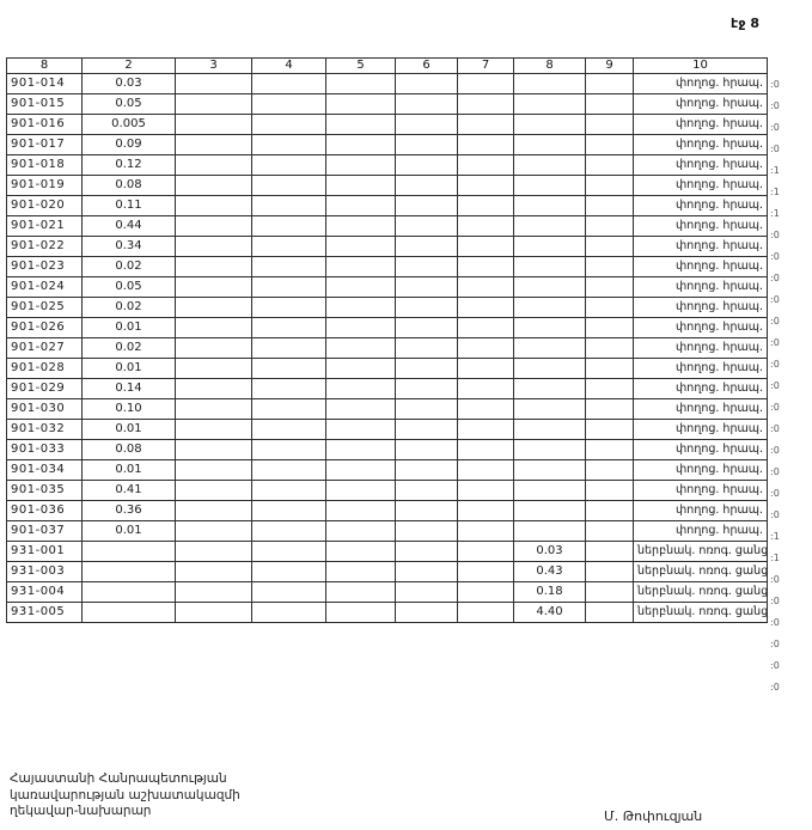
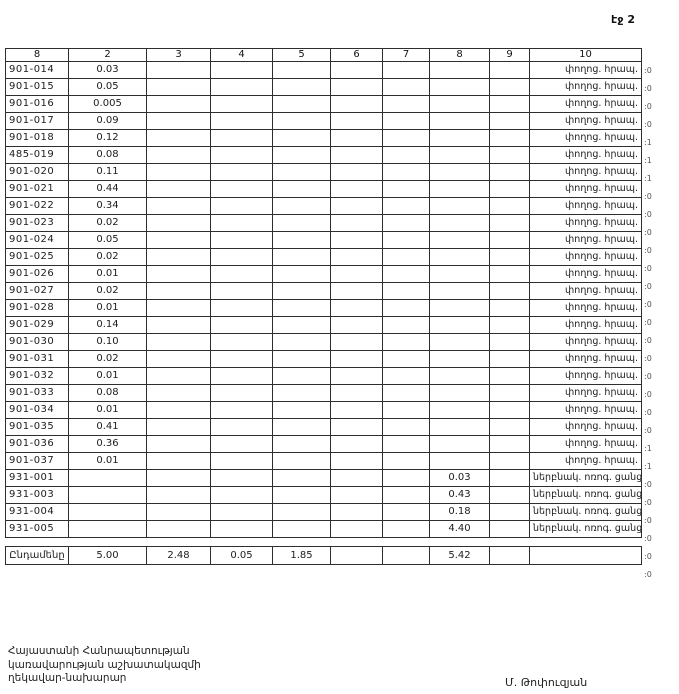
- էջ 8
+ էջ 2
  8	2	3	4	5	6	7	8	9	10
  901-014	0.03								փողոց. հրապ.
  901-015	0.05								փողոց. հրապ.
  901-016	0.005								փողոց. հրապ.
  901-017	0.09								փողոց. հրապ.
  901-018	0.12								փողոց. հրապ.
- 901-019	0.08								փողոց. հրապ.
+ 485-019	0.08								փողոց. հրապ.
  901-020	0.11								փողոց. հրապ.
  901-021	0.44								փողոց. հրապ.
  901-022	0.34								փողոց. հրապ.
  901-023	0.02								փողոց. հրապ.
  901-024	0.05								փողոց. հրապ.
  901-025	0.02								փողոց. հրապ.
  901-026	0.01								փողոց. հրապ.
  901-027	0.02								փողոց. հրապ.
  901-028	0.01								փողոց. հրապ.
  901-029	0.14								փողոց. հրապ.
  901-030	0.10								փողոց. հրապ.
+ 901-031	0.02								փողոց. հրապ.
  901-032	0.01								փողոց. հրապ.
  901-033	0.08								փողոց. հրապ.
  901-034	0.01								փողոց. հրապ.
  901-035	0.41								փողոց. հրապ.
  901-036	0.36								փողոց. հրապ.
  901-037	0.01								փողոց. հրապ.
  931-001							0.03		ներբնակ. ոռոգ. ցանց
  931-003							0.43		ներբնակ. ոռոգ. ցանց
  931-004							0.18		ներբնակ. ոռոգ. ցանց
  931-005							4.40		ներբնակ. ոռոգ. ցանց
+ Ընդամենը	5.00	2.48	0.05	1.85			5.42
  :0
  :0
  :0
  :0
  :1
  :1
  :1
  :0
  :0
  :0
  :0
  :0
  :0
  :0
  :0
  :0
  :0
  :0
  :0
  :0
  :0
  :1
  :1
  :0
  :0
  :0
  :0
  :0
  :0
  Հայաստանի Հանրապետության
  կառավարության աշխատակազմի
  ղեկավար-նախարար
  Մ. Թոփուզյան
